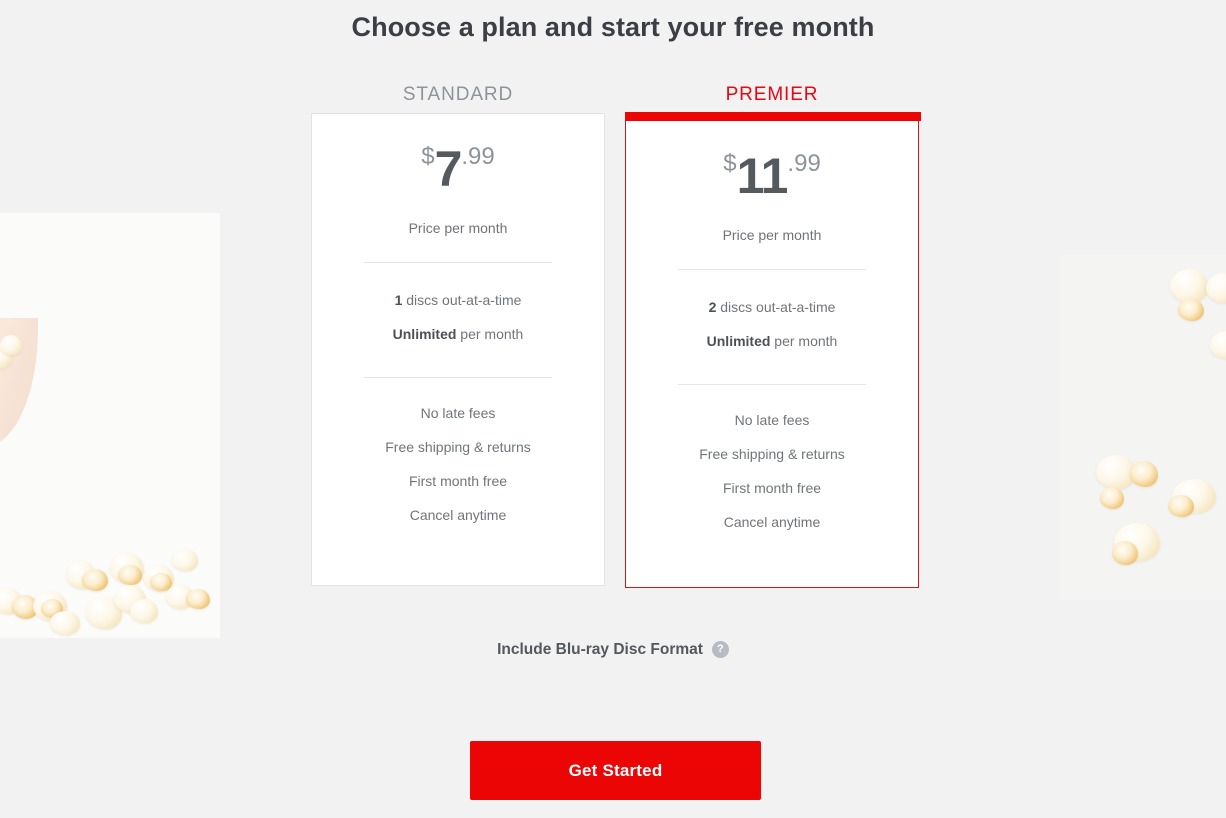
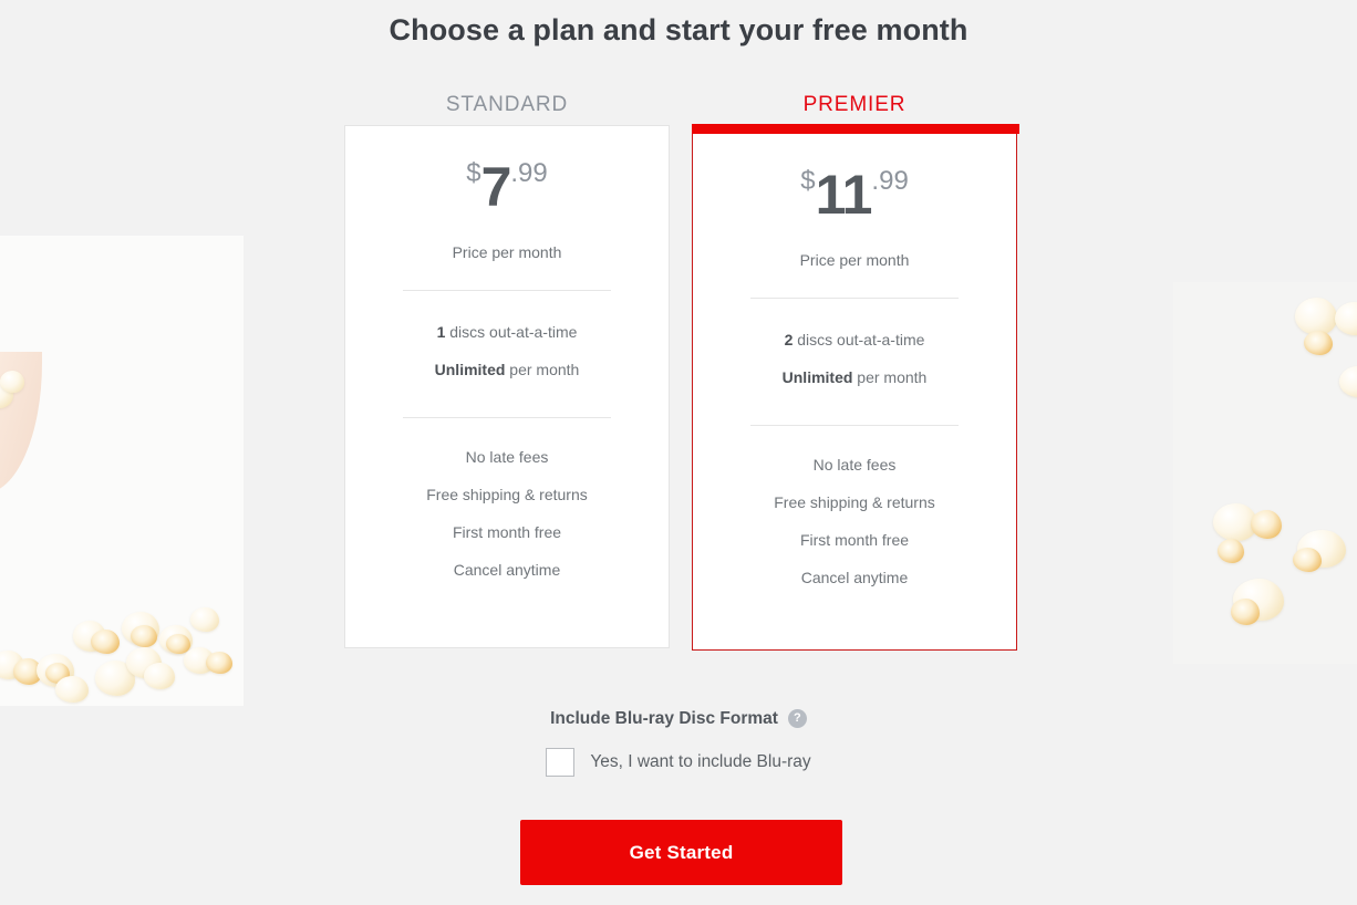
  Choose a plan and start your free month
  STANDARD
  PREMIER
  $7.99
  Price per month
  1 discs out-at-a-time
  Unlimited per month
  No late fees
  Free shipping & returns
  First month free
  Cancel anytime
  $11.99
  Price per month
  2 discs out-at-a-time
  Unlimited per month
  No late fees
  Free shipping & returns
  First month free
  Cancel anytime
  Include Blu-ray Disc Format ?
+ Yes, I want to include Blu-ray
  Get Started
